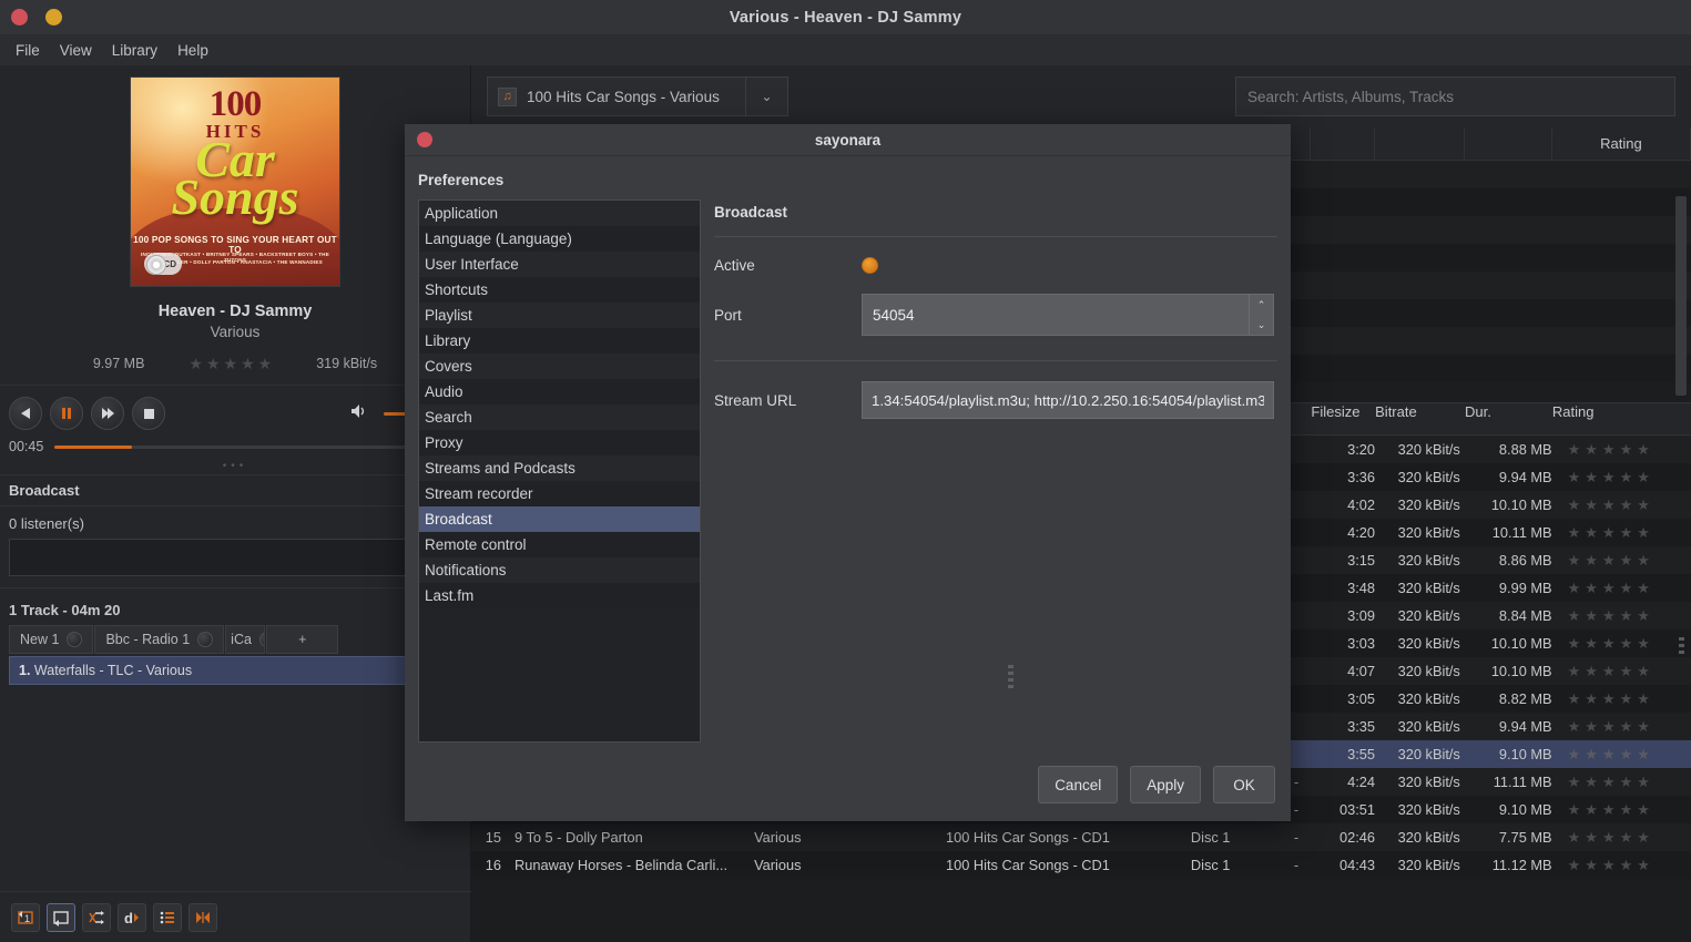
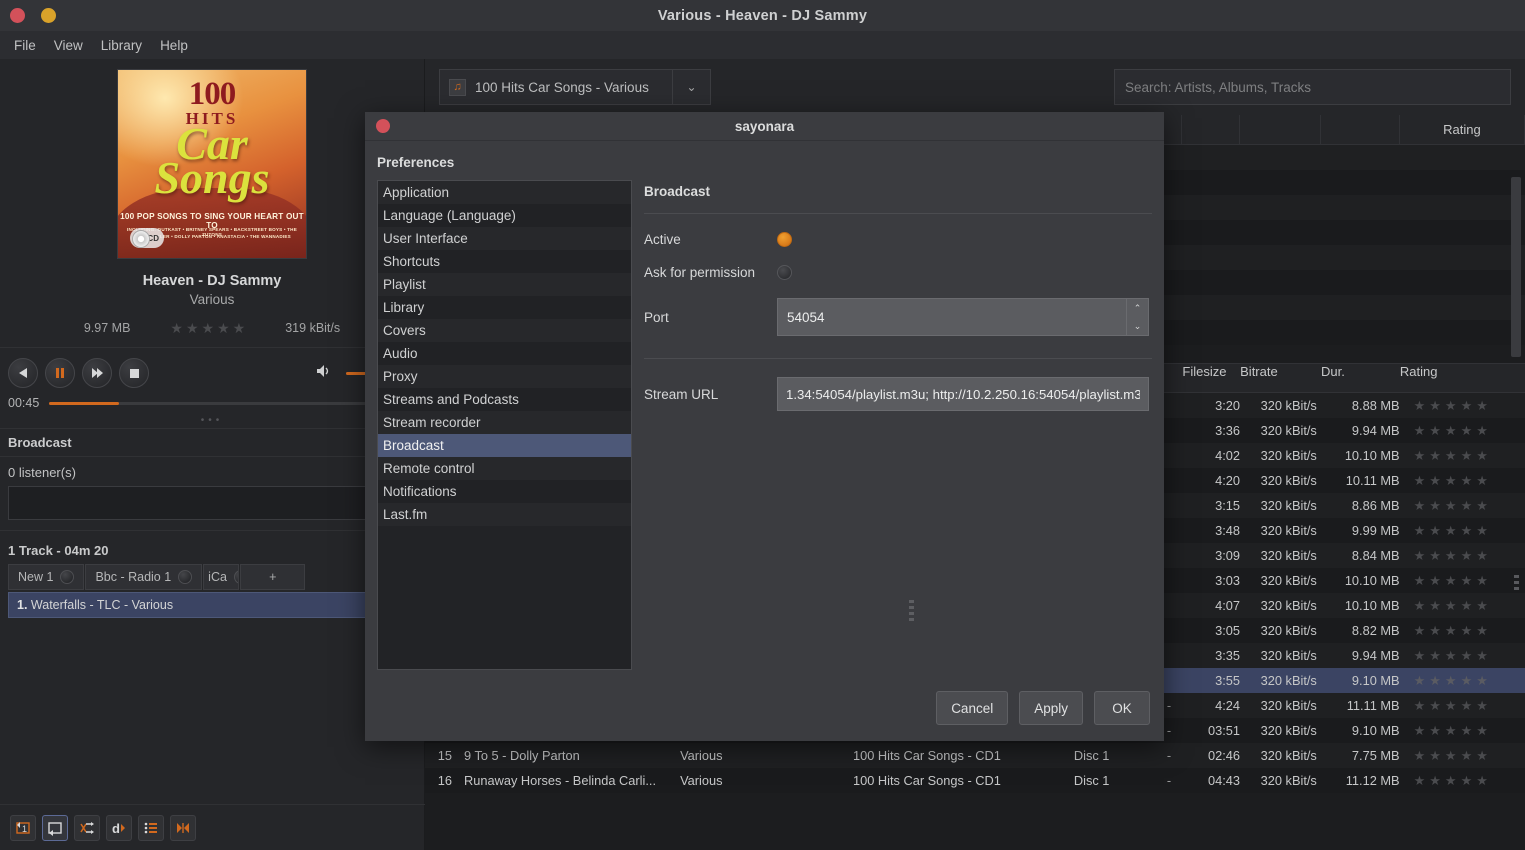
  Various - Heaven - DJ Sammy
  File
  View
  Library
  Help
  100
  HITS
  Car
  Songs
  100 POP SONGS TO SING YOUR HEART OUT TO
  5CD
  Heaven - DJ Sammy
  Various
  9.97 MB
  ★
  ★
  ★
  ★
  ★
  319 kBit/s
  00:45
  •••
  Broadcast
  0 listener(s)
  1 Track - 04m 20
  New 1
  Bbc - Radio 1
  iCa
  +
  1. Waterfalls - TLC - Various
  1
  d
  ♫
  100 Hits Car Songs - Various
  ⌄
  Search: Artists, Albums, Tracks
  Rating
  Filesize
  Bitrate
  Dur.
  Rating
  3:20
  320 kBit/s
  8.88 MB
  ★
  ★
  ★
  ★
  ★
  3:36
  320 kBit/s
  9.94 MB
  ★
  ★
  ★
  ★
  ★
  4:02
  320 kBit/s
  10.10 MB
  ★
  ★
  ★
  ★
  ★
  4:20
  320 kBit/s
  10.11 MB
  ★
  ★
  ★
  ★
  ★
  3:15
  320 kBit/s
  8.86 MB
  ★
  ★
  ★
  ★
  ★
  3:48
  320 kBit/s
  9.99 MB
  ★
  ★
  ★
  ★
  ★
  3:09
  320 kBit/s
  8.84 MB
  ★
  ★
  ★
  ★
  ★
  3:03
  320 kBit/s
  10.10 MB
  ★
  ★
  ★
  ★
  ★
  4:07
  320 kBit/s
  10.10 MB
  ★
  ★
  ★
  ★
  ★
  3:05
  320 kBit/s
  8.82 MB
  ★
  ★
  ★
  ★
  ★
  3:35
  320 kBit/s
  9.94 MB
  ★
  ★
  ★
  ★
  ★
  3:55
  320 kBit/s
  9.10 MB
  ★
  ★
  ★
  ★
  ★
  -
  4:24
  320 kBit/s
  11.11 MB
  ★
  ★
  ★
  ★
  ★
  -
  03:51
  320 kBit/s
  9.10 MB
  ★
  ★
  ★
  ★
  ★
  15
  9 To 5 - Dolly Parton
  Various
  100 Hits Car Songs - CD1
  Disc 1
  -
  02:46
  320 kBit/s
  7.75 MB
  ★
  ★
  ★
  ★
  ★
  16
  Runaway Horses - Belinda Carli...
  Various
  100 Hits Car Songs - CD1
  Disc 1
  -
  04:43
  320 kBit/s
  11.12 MB
  ★
  ★
  ★
  ★
  ★
  sayonara
  Preferences
  Application
  Language (Language)
  User Interface
  Shortcuts
  Playlist
  Library
  Covers
  Audio
- Search
  Proxy
  Streams and Podcasts
  Stream recorder
  Broadcast
  Remote control
  Notifications
  Last.fm
  Broadcast
  Active
+ Ask for permission
  Port
  54054
  ⌃
  ⌄
  Stream URL
  1.34:54054/playlist.m3u; http://10.2.250.16:54054/playlist.m3
  Cancel
  Apply
  OK
